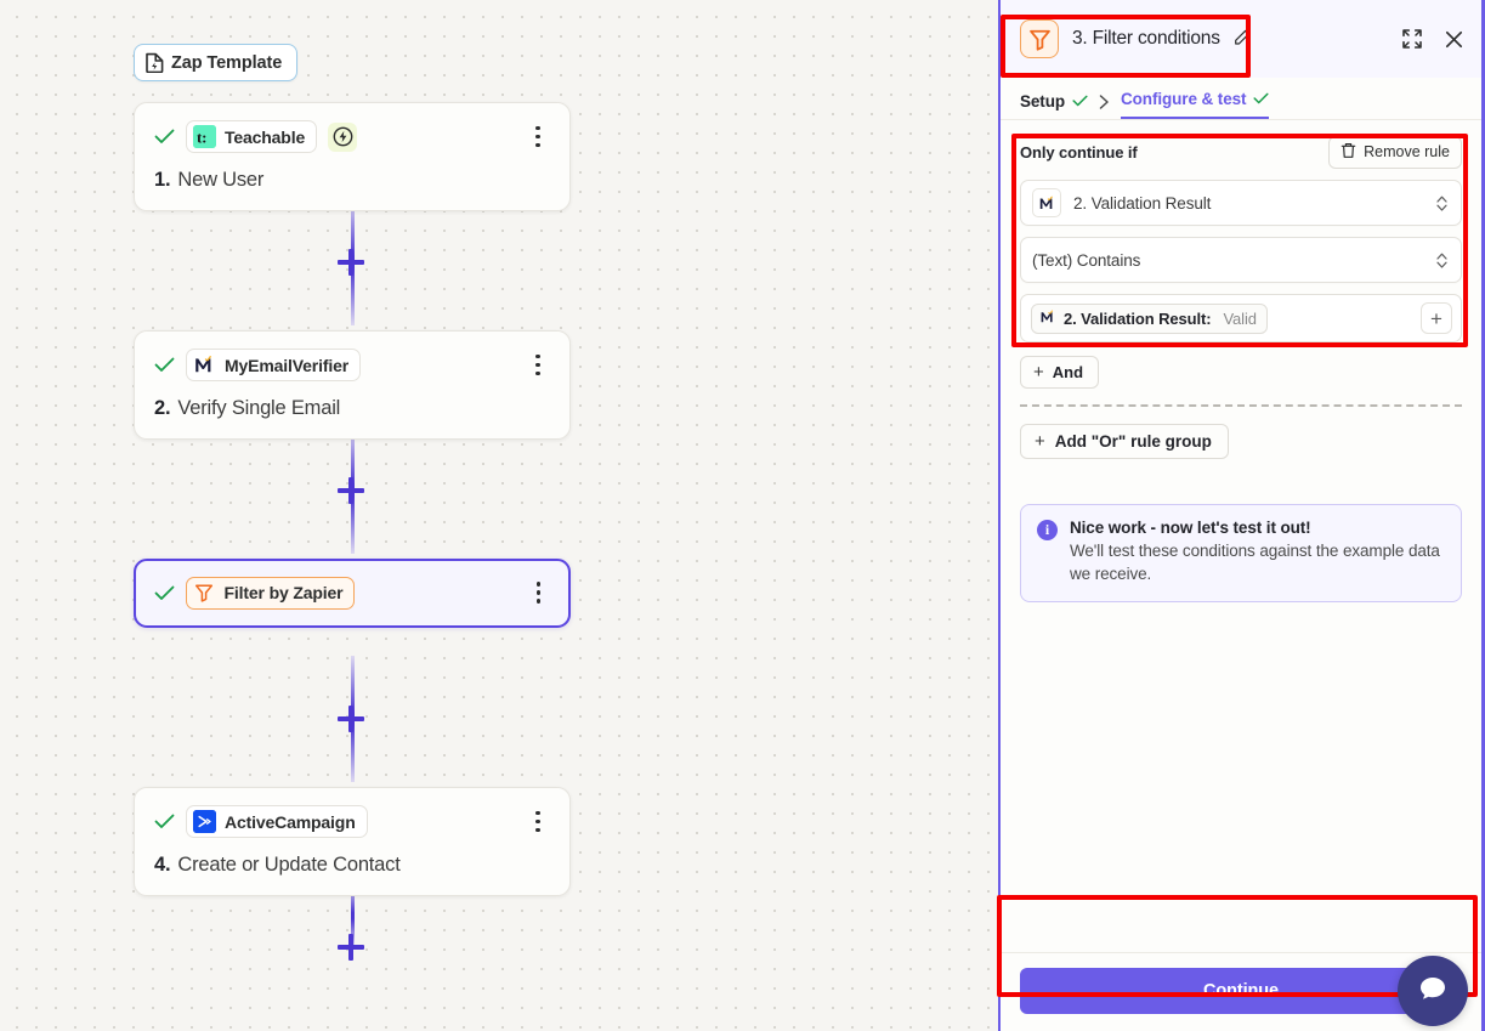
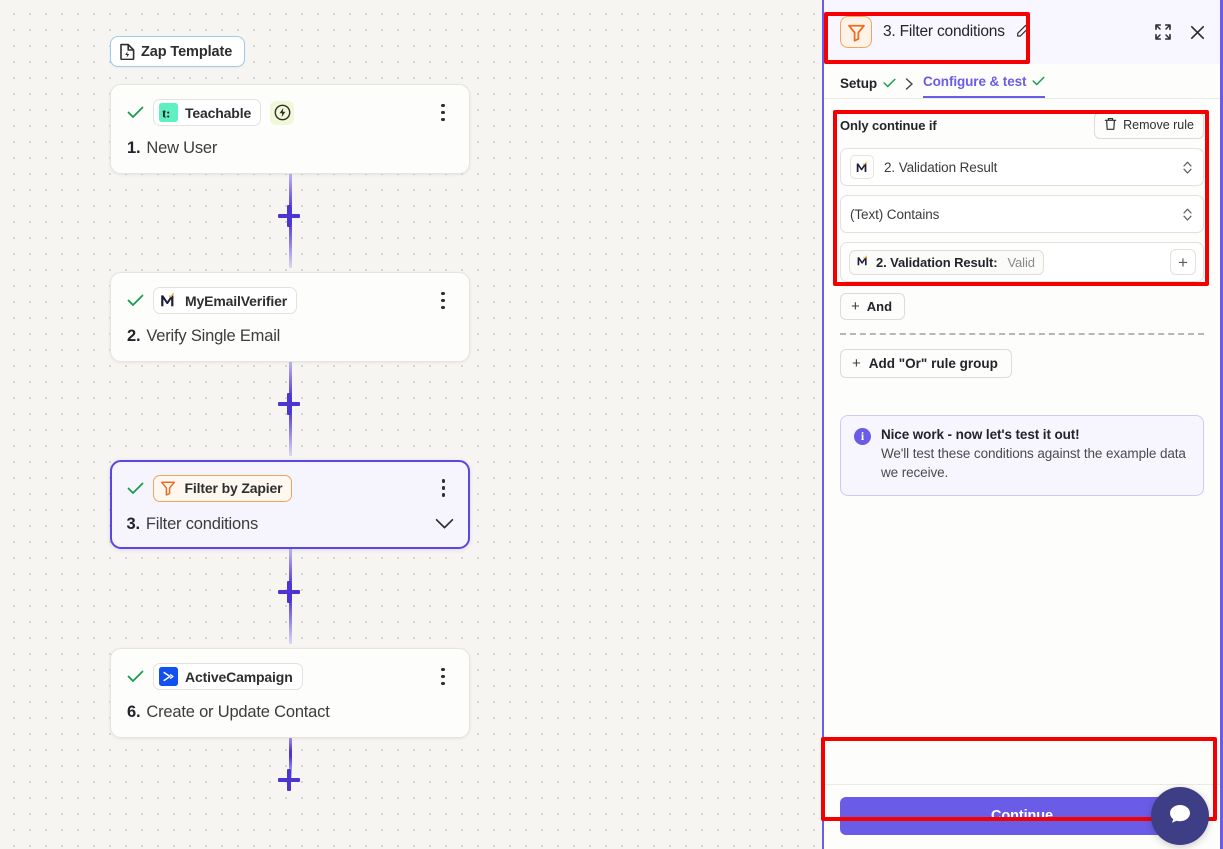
  Zap Template
  t:
  Teachable
  1.
  New User
  MyEmailVerifier
  2.
  Verify Single Email
  Filter by Zapier
+ 3.
+ Filter conditions
  ActiveCampaign
- 4.
+ 6.
  Create or Update Contact
  3. Filter conditions
  Setup
  Configure & test
  Only continue if
  Remove rule
  2. Validation Result
  (Text) Contains
  2. Validation Result:
  Valid
  +
  +
  And
  +
  Add "Or" rule group
  i
  Nice work - now let's test it out!
  We'll test these conditions against the example data we receive.
  Continue
